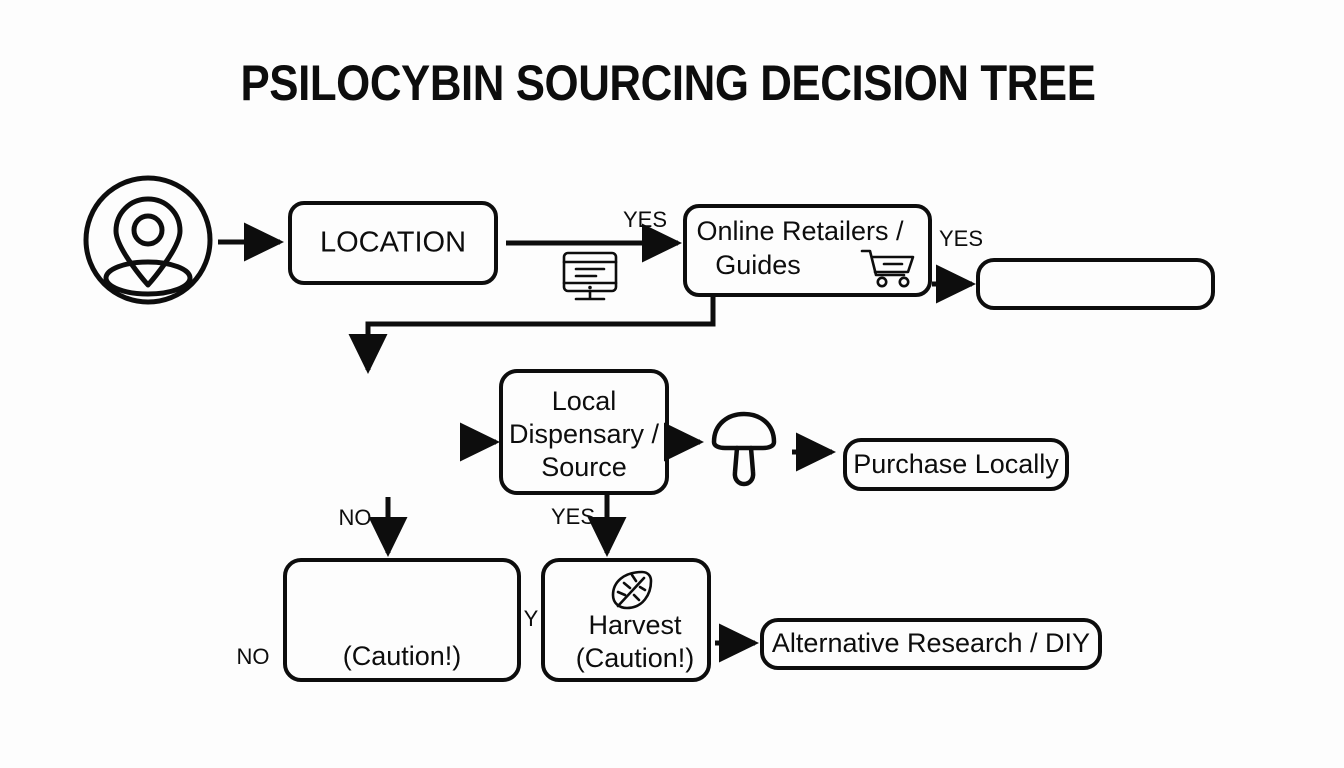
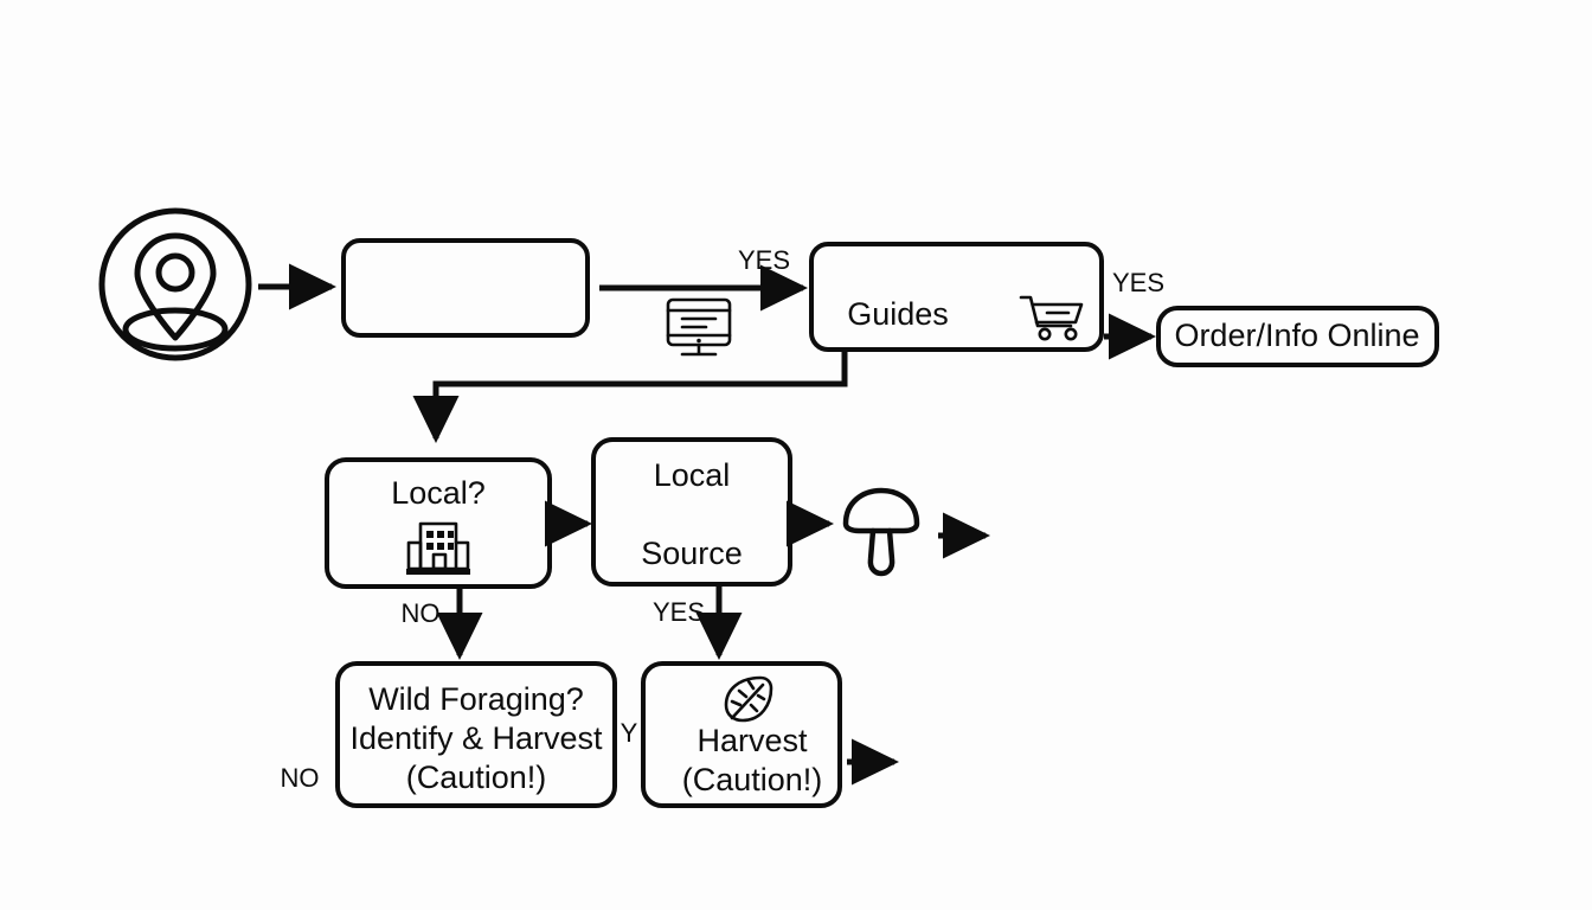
- PSILOCYBIN SOURCING DECISION TREE
- LOCATION
  YES
- Online Retailers /
  Guides
  YES
+ Order/Info Online
+ Local?
  Local
- Dispensary /
  Source
- Purchase Locally
  NO
  YES
+ Wild Foraging?
+ Identify & Harvest
  (Caution!)
  NO
  Y
  Harvest
  (Caution!)
- Alternative Research / DIY
